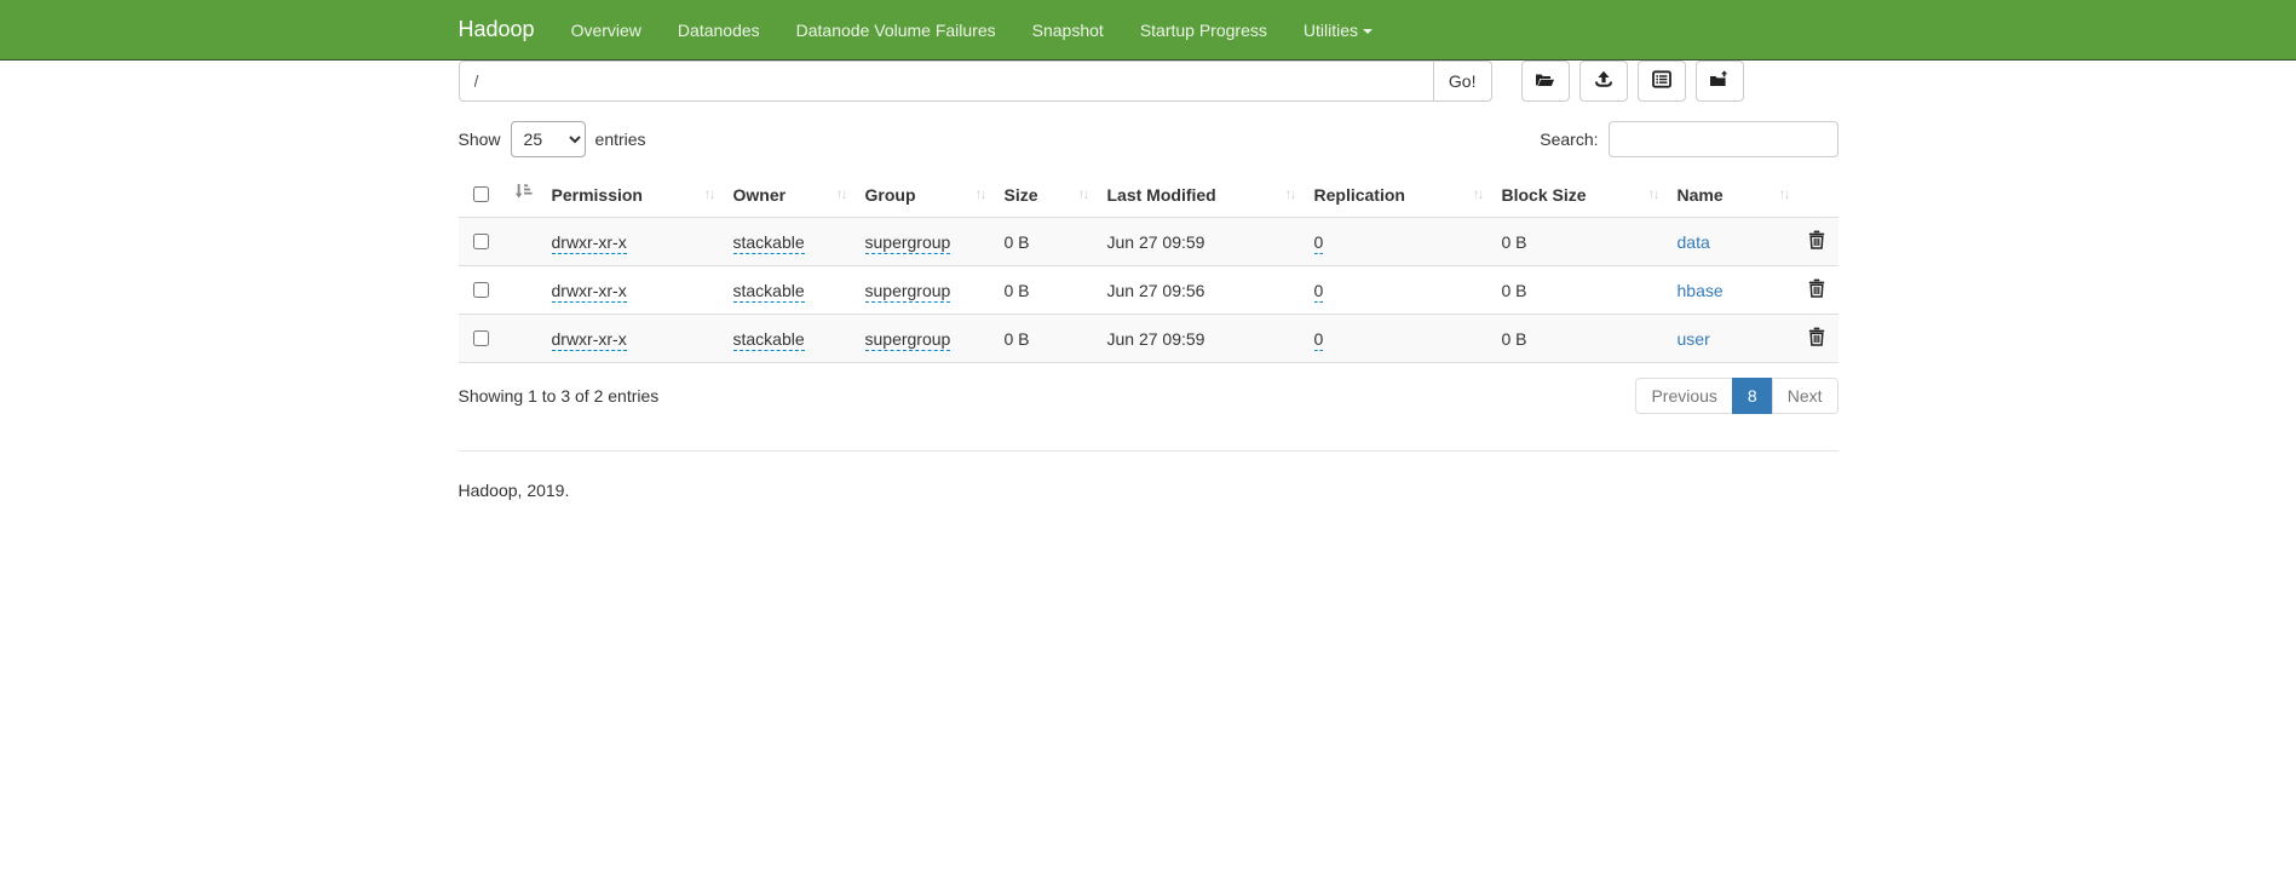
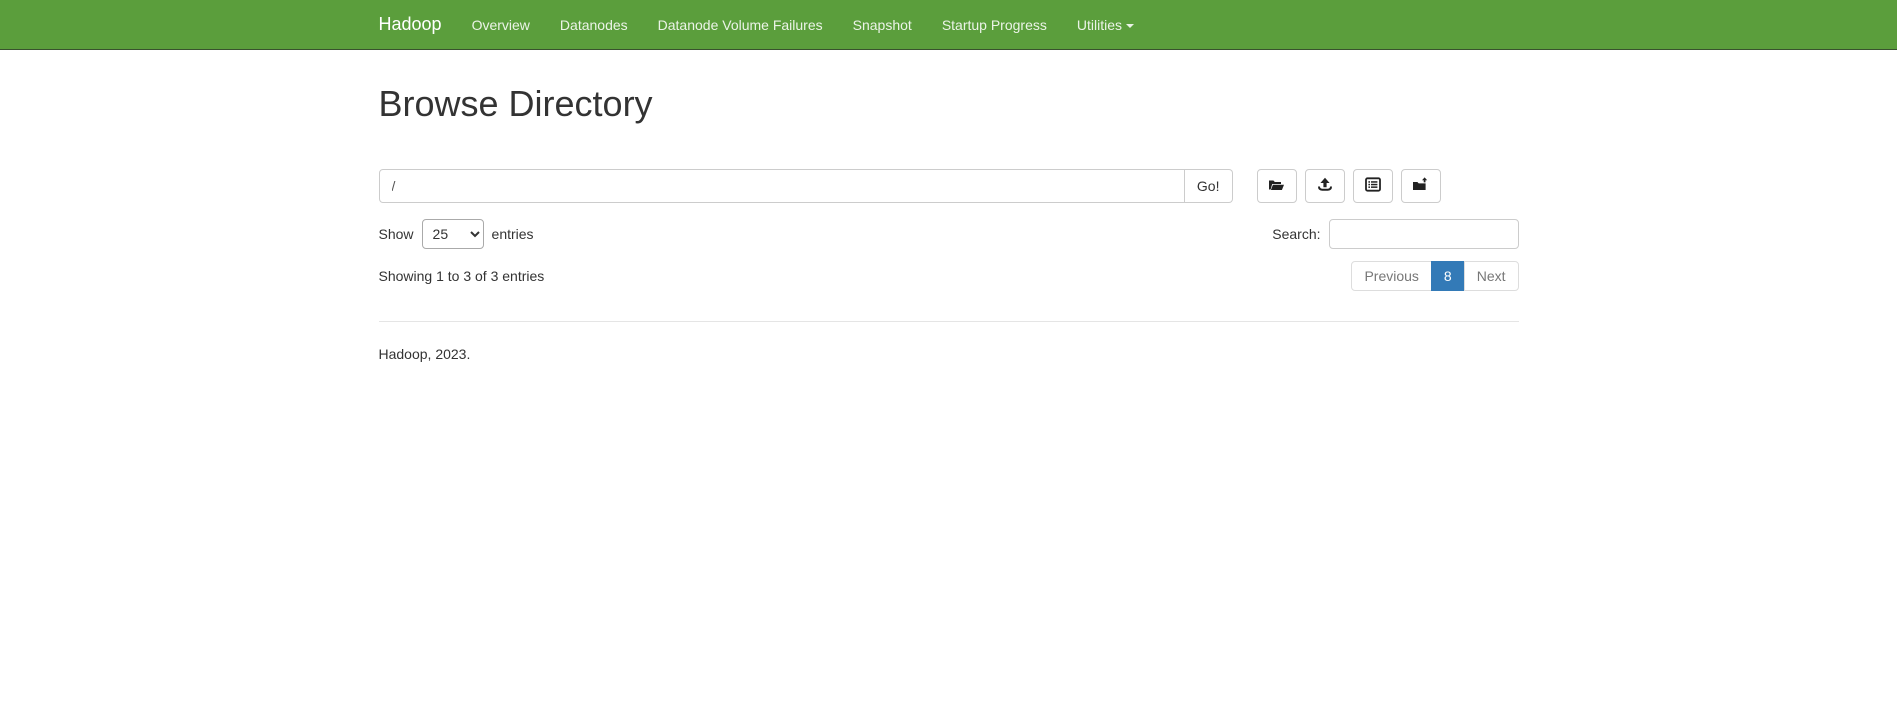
  Hadoop
  Overview
  Datanodes
  Datanode Volume Failures
  Snapshot
  Startup Progress
  Utilities
+ Browse Directory
  /
  Go!
  Show
  25
  entries
  Search:
- 	Permission	Owner	Group	Size	Last Modified	Replication	Block Size	Name
- 	drwxr-xr-x	stackable	supergroup	0 B	Jun 27 09:59	0	0 B	data
- 	drwxr-xr-x	stackable	supergroup	0 B	Jun 27 09:56	0	0 B	hbase
- 	drwxr-xr-x	stackable	supergroup	0 B	Jun 27 09:59	0	0 B	user
- Showing 1 to 3 of 2 entries
+ Showing 1 to 3 of 3 entries
  Previous
  8
  Next
- Hadoop, 2019.
+ Hadoop, 2023.
